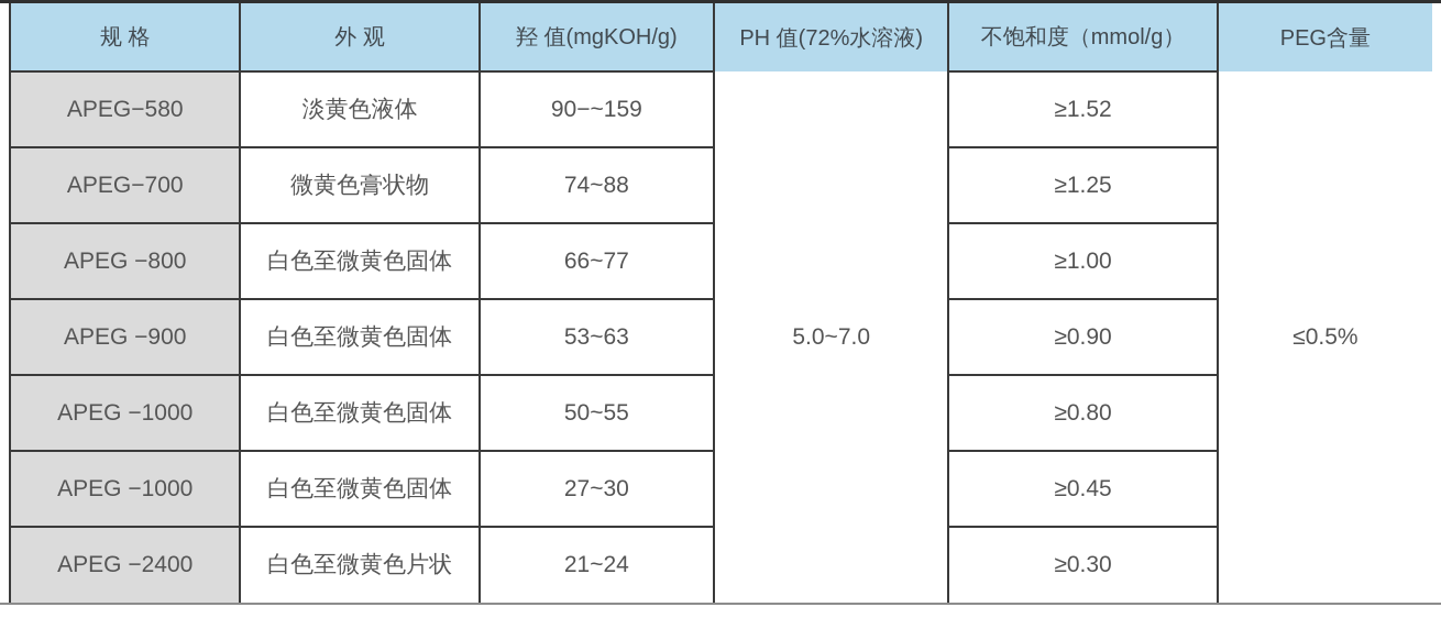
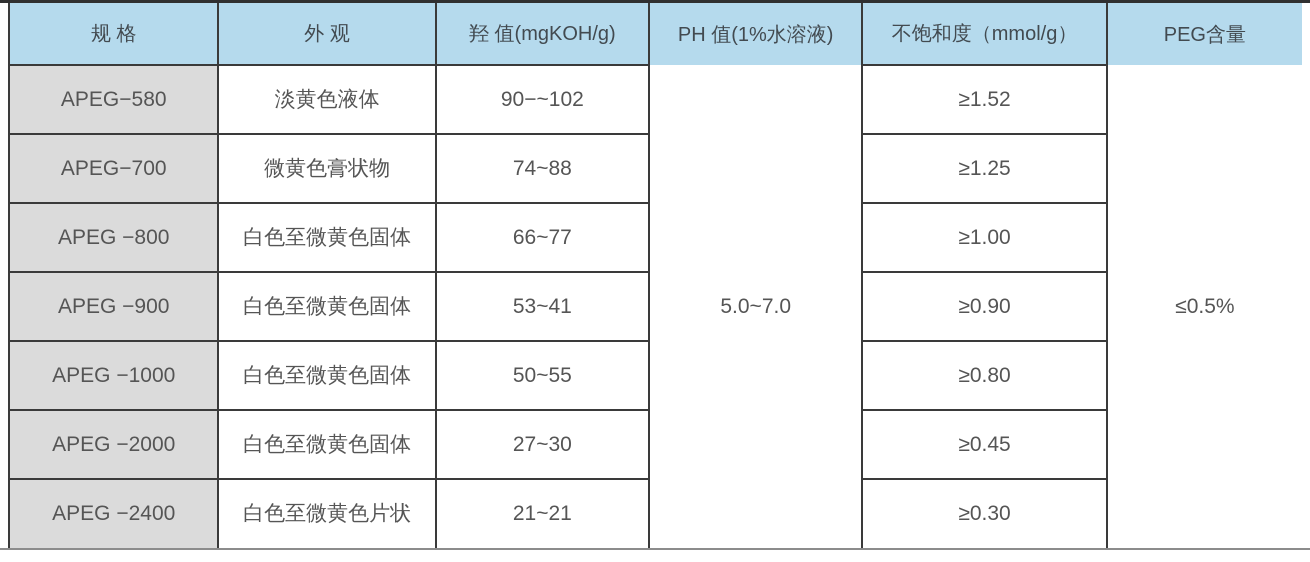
- 规 格	外 观	羟 值(mgKOH/g)	PH 值(72%水溶液)	不饱和度（mmol/g）	PEG含量
+ 规 格	外 观	羟 值(mgKOH/g)	PH 值(1%水溶液)	不饱和度（mmol/g）	PEG含量
- APEG−580	淡黄色液体	90−~159	5.0~7.0	≥1.52	≤0.5%
+ APEG−580	淡黄色液体	90−~102	5.0~7.0	≥1.52	≤0.5%
  APEG−700	微黄色膏状物	74~88	≥1.25
  APEG −800	白色至微黄色固体	66~77	≥1.00
- APEG −900	白色至微黄色固体	53~63	≥0.90
+ APEG −900	白色至微黄色固体	53~41	≥0.90
  APEG −1000	白色至微黄色固体	50~55	≥0.80
- APEG −1000	白色至微黄色固体	27~30	≥0.45
+ APEG −2000	白色至微黄色固体	27~30	≥0.45
- APEG −2400	白色至微黄色片状	21~24	≥0.30
+ APEG −2400	白色至微黄色片状	21~21	≥0.30
